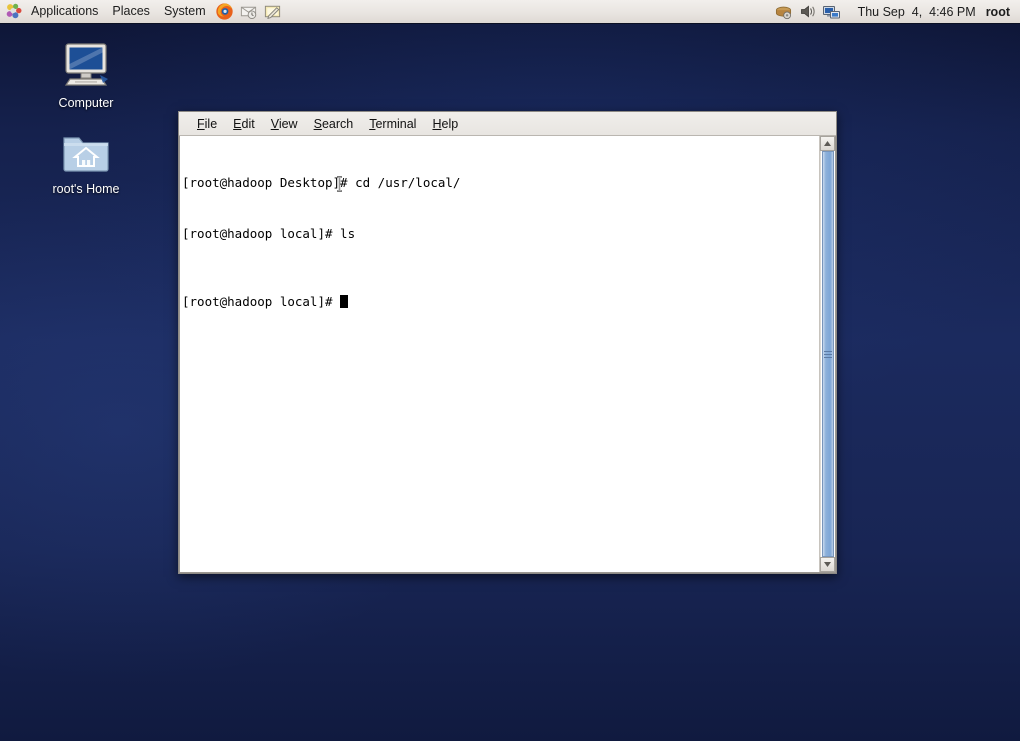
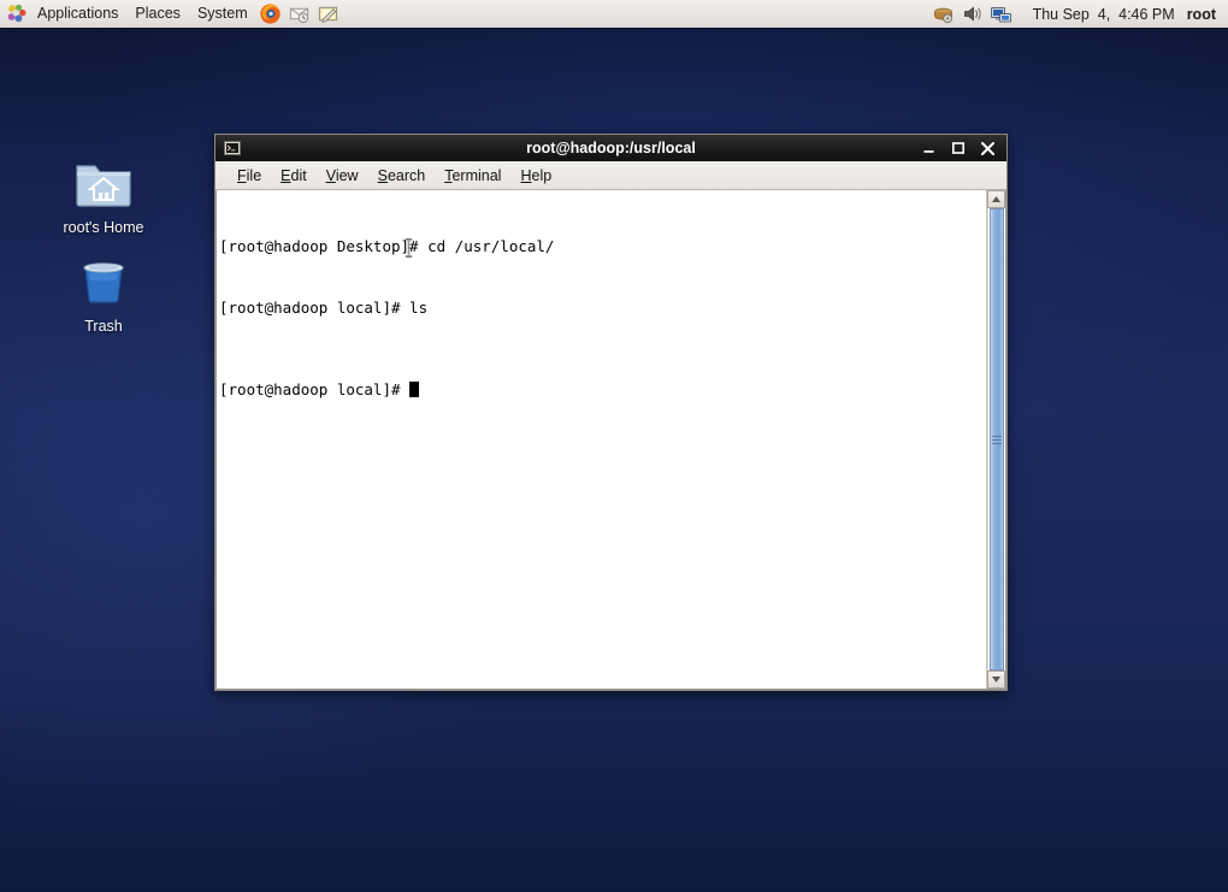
  Applications
  Places
  System
  Thu Sep 4, 4:46 PM
  root
- Computer
  root's Home
+ Trash
+ root@hadoop:/usr/local
  File
  Edit
  View
  Search
  Terminal
  Help
  [root@hadoop Desktop]# cd /usr/local/
  [root@hadoop local]# ls
  [root@hadoop local]#
